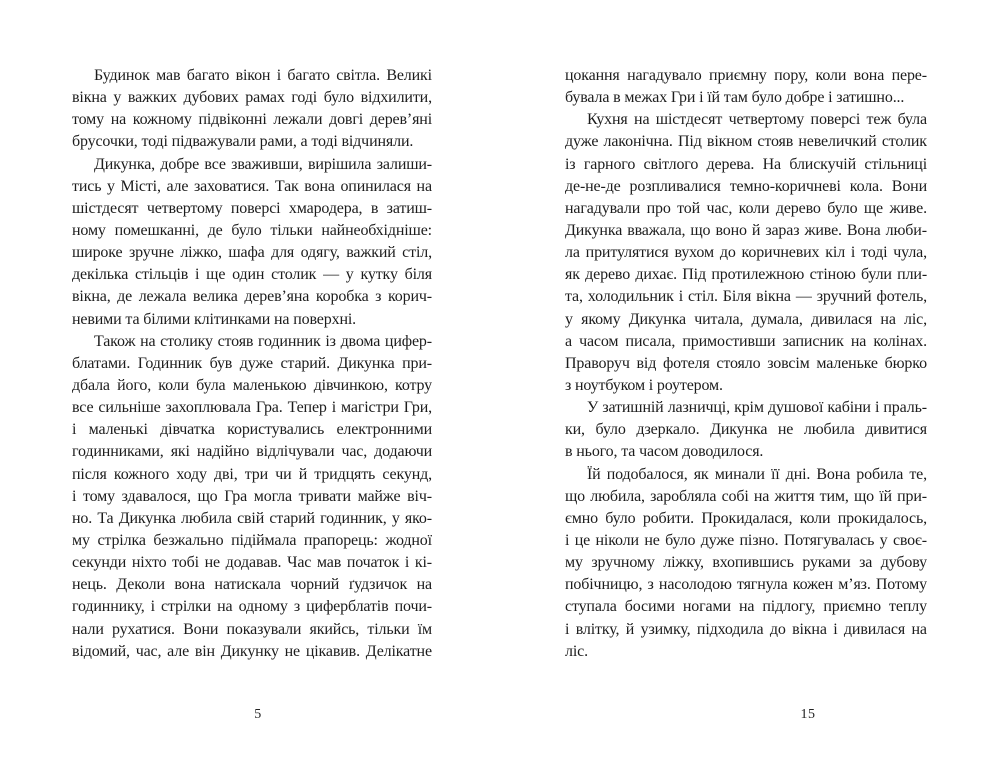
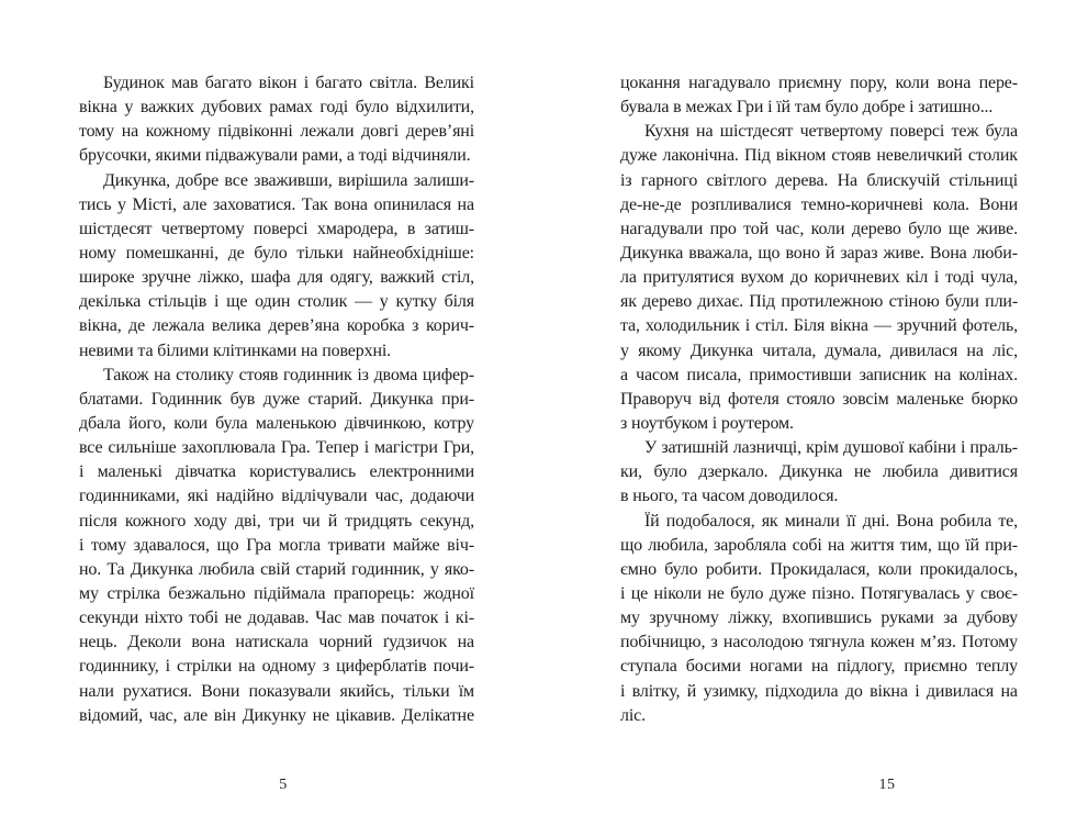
  Будинок
  мав
  багато
  вікон
  і
  багато
  світла.
  Великі
  вікна
  у
  важких
  дубових
  рамах
  годі
  було
  відхилити,
  тому
  на
  кожному
  підвіконні
  лежали
  довгі
  дерев’яні
- брусочки, тоді підважували рами, а тоді відчиняли.
+ брусочки, якими підважували рами, а тоді відчиняли.
  Дикунка,
  добре
  все
  зваживши,
  вирішила
  залиши-
  тись
  у
  Місті,
  але
  заховатися.
  Так
  вона
  опинилася
  на
  шістдесят
  четвертому
  поверсі
  хмародера,
  в
  затиш-
  ному
  помешканні,
  де
  було
  тільки
  найнеобхідніше:
  широке
  зручне
  ліжко,
  шафа
  для
  одягу,
  важкий
  стіл,
  декілька
  стільців
  і
  ще
  один
  столик
  —
  у
  кутку
  біля
  вікна,
  де
  лежала
  велика
  дерев’яна
  коробка
  з
  корич-
  невими та білими клітинками на поверхні.
  Також
  на
  столику
  стояв
  годинник
  із
  двома
  цифер-
  блатами.
  Годинник
  був
  дуже
  старий.
  Дикунка
  при-
  дбала
  його,
  коли
  була
  маленькою
  дівчинкою,
  котру
  все
  сильніше
  захоплювала
  Гра.
  Тепер
  і
  магістри
  Гри,
  і
  маленькі
  дівчатка
  користувались
  електронними
  годинниками,
  які
  надійно
  відлічували
  час,
  додаючи
  після
  кожного
  ходу
  дві,
  три
  чи
  й
  тридцять
  секунд,
  і
  тому
  здавалося,
  що
  Гра
  могла
  тривати
  майже
  віч-
  но.
  Та
  Дикунка
  любила
  свій
  старий
  годинник,
  у
  яко-
  му
  стрілка
  безжально
  підіймала
  прапорець:
  жодної
  секунди
  ніхто
  тобі
  не
  додавав.
  Час
  мав
  початок
  і
  кі-
  нець.
  Деколи
  вона
  натискала
  чорний
  ґудзичок
  на
  годиннику,
  і
  стрілки
  на
  одному
  з
  циферблатів
  почи-
  нали
  рухатися.
  Вони
  показували
  якийсь,
  тільки
  їм
  відомий,
  час,
  але
  він
  Дикунку
  не
  цікавив.
  Делікатне
  цокання
  нагадувало
  приємну
  пору,
  коли
  вона
  пере-
  бувала в межах Гри і їй там було добре і затишно...
  Кухня
  на
  шістдесят
  четвертому
  поверсі
  теж
  була
  дуже
  лаконічна.
  Під
  вікном
  стояв
  невеличкий
  столик
  із
  гарного
  світлого
  дерева.
  На
  блискучій
  стільниці
  де-не-де
  розпливалися
  темно-коричневі
  кола.
  Вони
  нагадували
  про
  той
  час,
  коли
  дерево
  було
  ще
  живе.
  Дикунка
  вважала,
  що
  воно
  й
  зараз
  живе.
  Вона
  люби-
  ла
  притулятися
  вухом
  до
  коричневих
  кіл
  і
  тоді
  чула,
  як
  дерево
  дихає.
  Під
  протилежною
  стіною
  були
  пли-
  та,
  холодильник
  і
  стіл.
  Біля
  вікна
  —
  зручний
  фотель,
  у
  якому
  Дикунка
  читала,
  думала,
  дивилася
  на
  ліс,
  а
  часом
  писала,
  примостивши
  записник
  на
  колінах.
  Праворуч
  від
  фотеля
  стояло
  зовсім
  маленьке
  бюрко
  з ноутбуком і роутером.
  У
  затишній
  лазничці,
  крім
  душової
  кабіни
  і
  праль-
  ки,
  було
  дзеркало.
  Дикунка
  не
  любила
  дивитися
  в нього, та часом доводилося.
  Їй
  подобалося,
  як
  минали
  її
  дні.
  Вона
  робила
  те,
  що
  любила,
  заробляла
  собі
  на
  життя
  тим,
  що
  їй
  при-
  ємно
  було
  робити.
  Прокидалася,
  коли
  прокидалось,
  і
  це
  ніколи
  не
  було
  дуже
  пізно.
  Потягувалась
  у
  своє-
  му
  зручному
  ліжку,
  вхопившись
  руками
  за
  дубову
  побічницю,
  з
  насолодою
  тягнула
  кожен
  м’яз.
  Потому
  ступала
  босими
  ногами
  на
  підлогу,
  приємно
  теплу
  і
  влітку,
  й
  узимку,
  підходила
  до
  вікна
  і
  дивилася
  на
  ліс.
  5
  15
